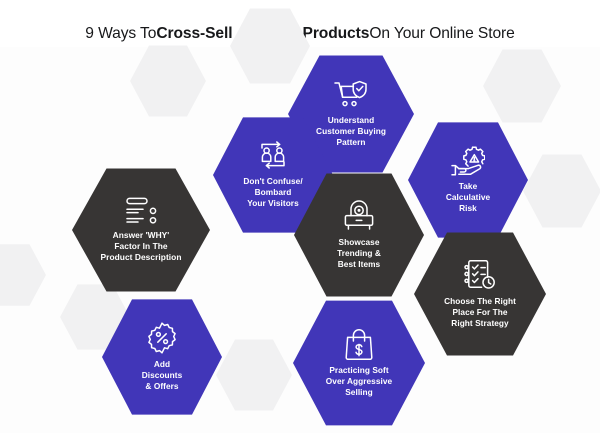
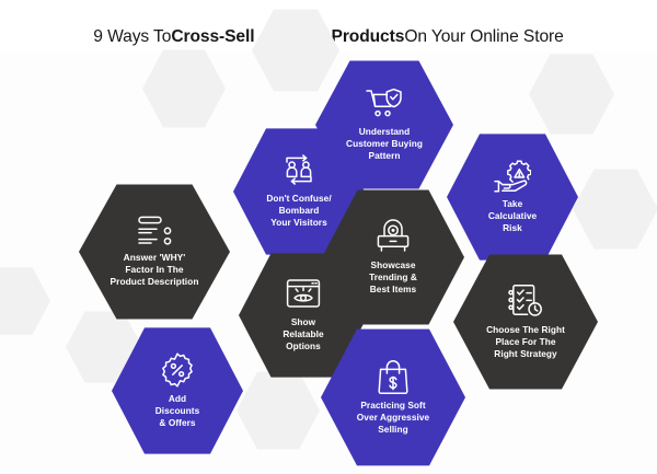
  9 Ways To
  Cross-Sell Products
  On Your Online Store
  Understand
  Customer Buying
  Pattern
  Don't Confuse/
  Bombard
  Your Visitors
  Take
  Calculative
  Risk
  Answer 'WHY'
  Factor In The
  Product Description
  Showcase
  Trending &
  Best Items
+ Show
+ Relatable
+ Options
  Choose The Right
  Place For The
  Right Strategy
  Add
  Discounts
  & Offers
  Practicing Soft
  Over Aggressive
  Selling
